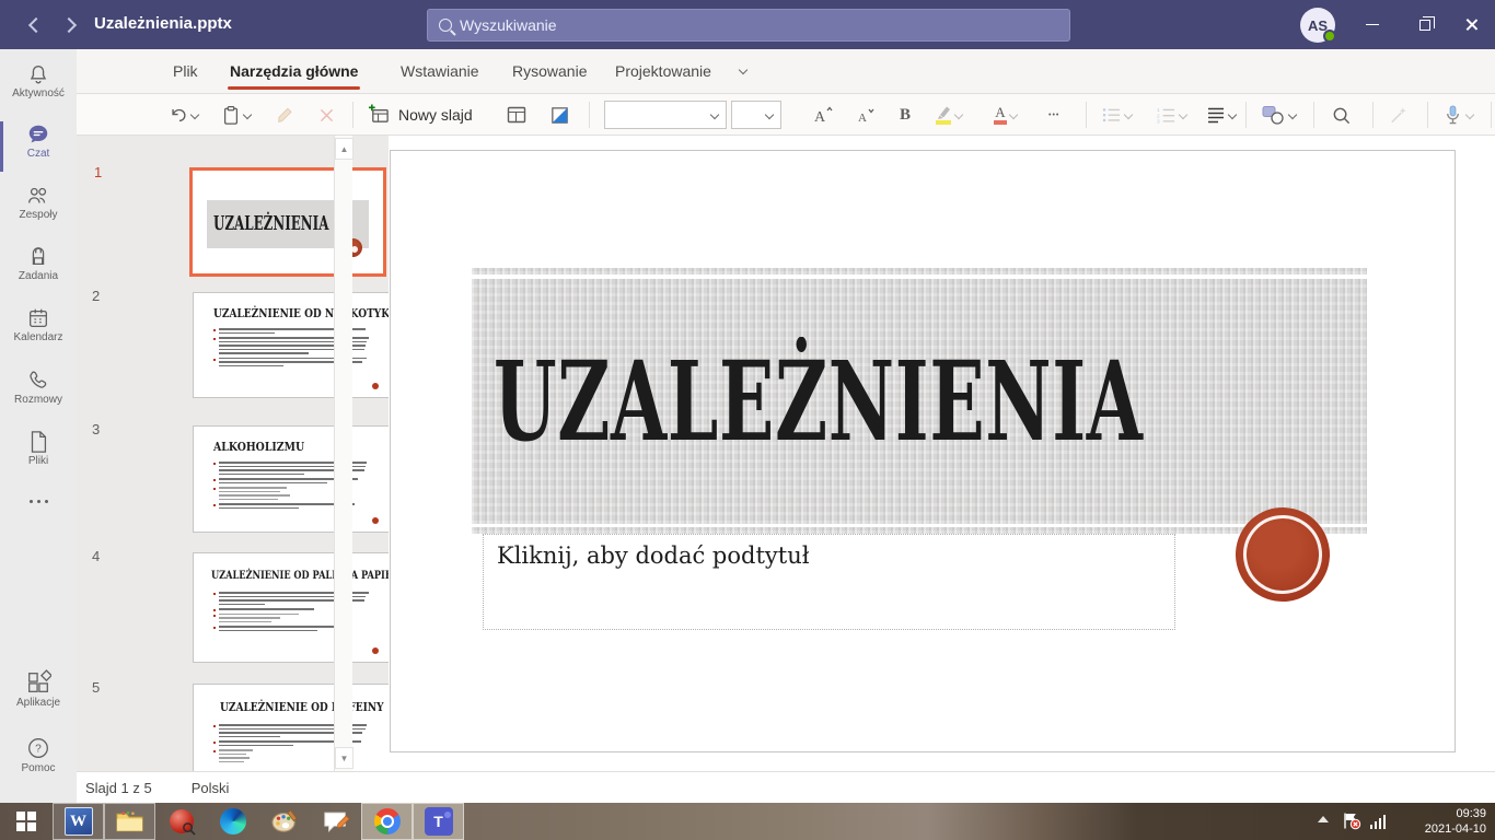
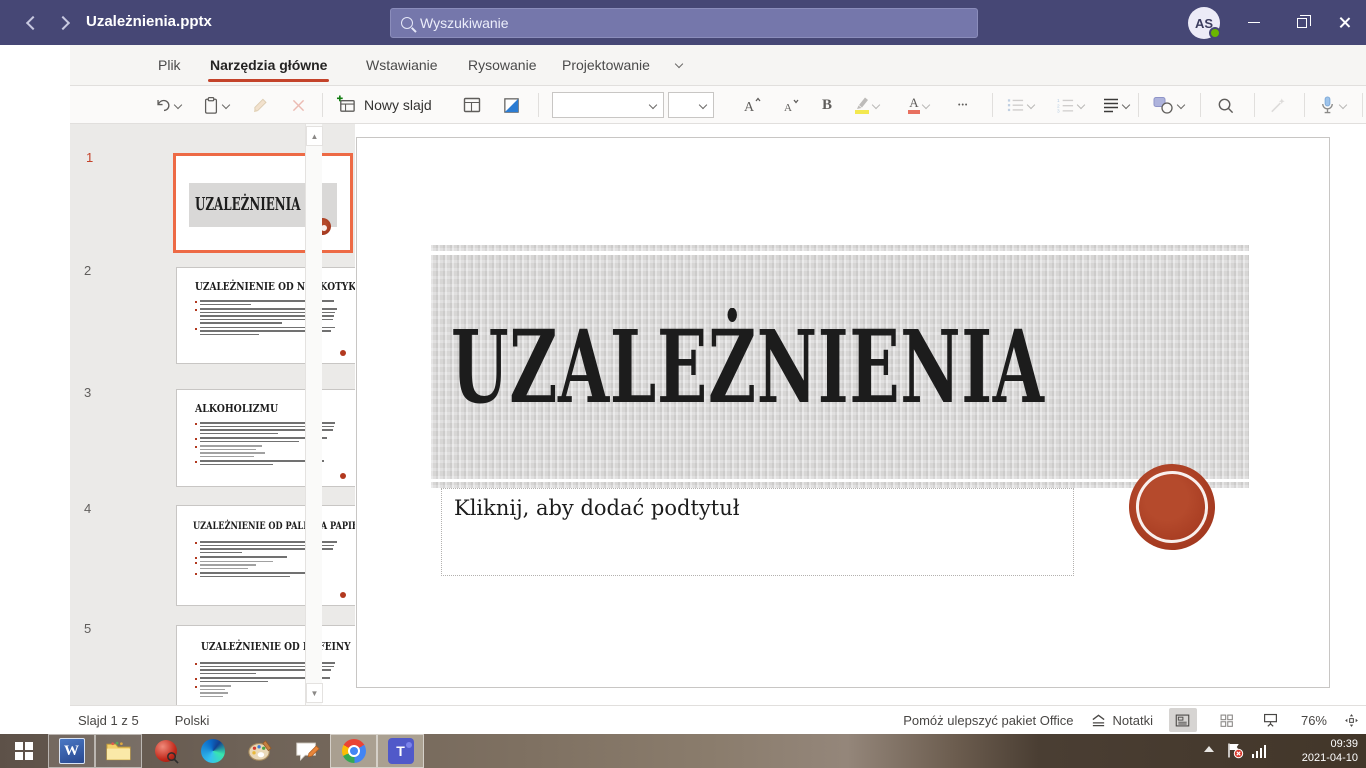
  Uzależnienia.pptx
  Wyszukiwanie
  AS
- Aktywność
- Czat
- Zespoły
- Zadania
- Kalendarz
- Rozmowy
- Pliki
- Aplikacje
- ?
- Pomoc
  Plik
  Narzędzia główne
  Wstawianie
  Rysowanie
  Projektowanie
  Nowy slajd
  A
  A
  B
  A
  1
  UZALEŻNIENIA
  2
  UZALEŻNIENIE OD NKOTYK
  3
  ALKOHOLIZMU
  4
  UZALEŻNIENIE OD PALA PAPI
  5
  UZALEŻNIENIE ODEINY
  ▲
  ▼
  UZALEŻNIENIA
  Kliknij, aby dodać podtytuł
  Slajd 1 z 5
  Polski
+ Pomóż ulepszyć pakiet Office
+ Notatki
+ 76%
  W
  T
  09:39
  2021-04-10
